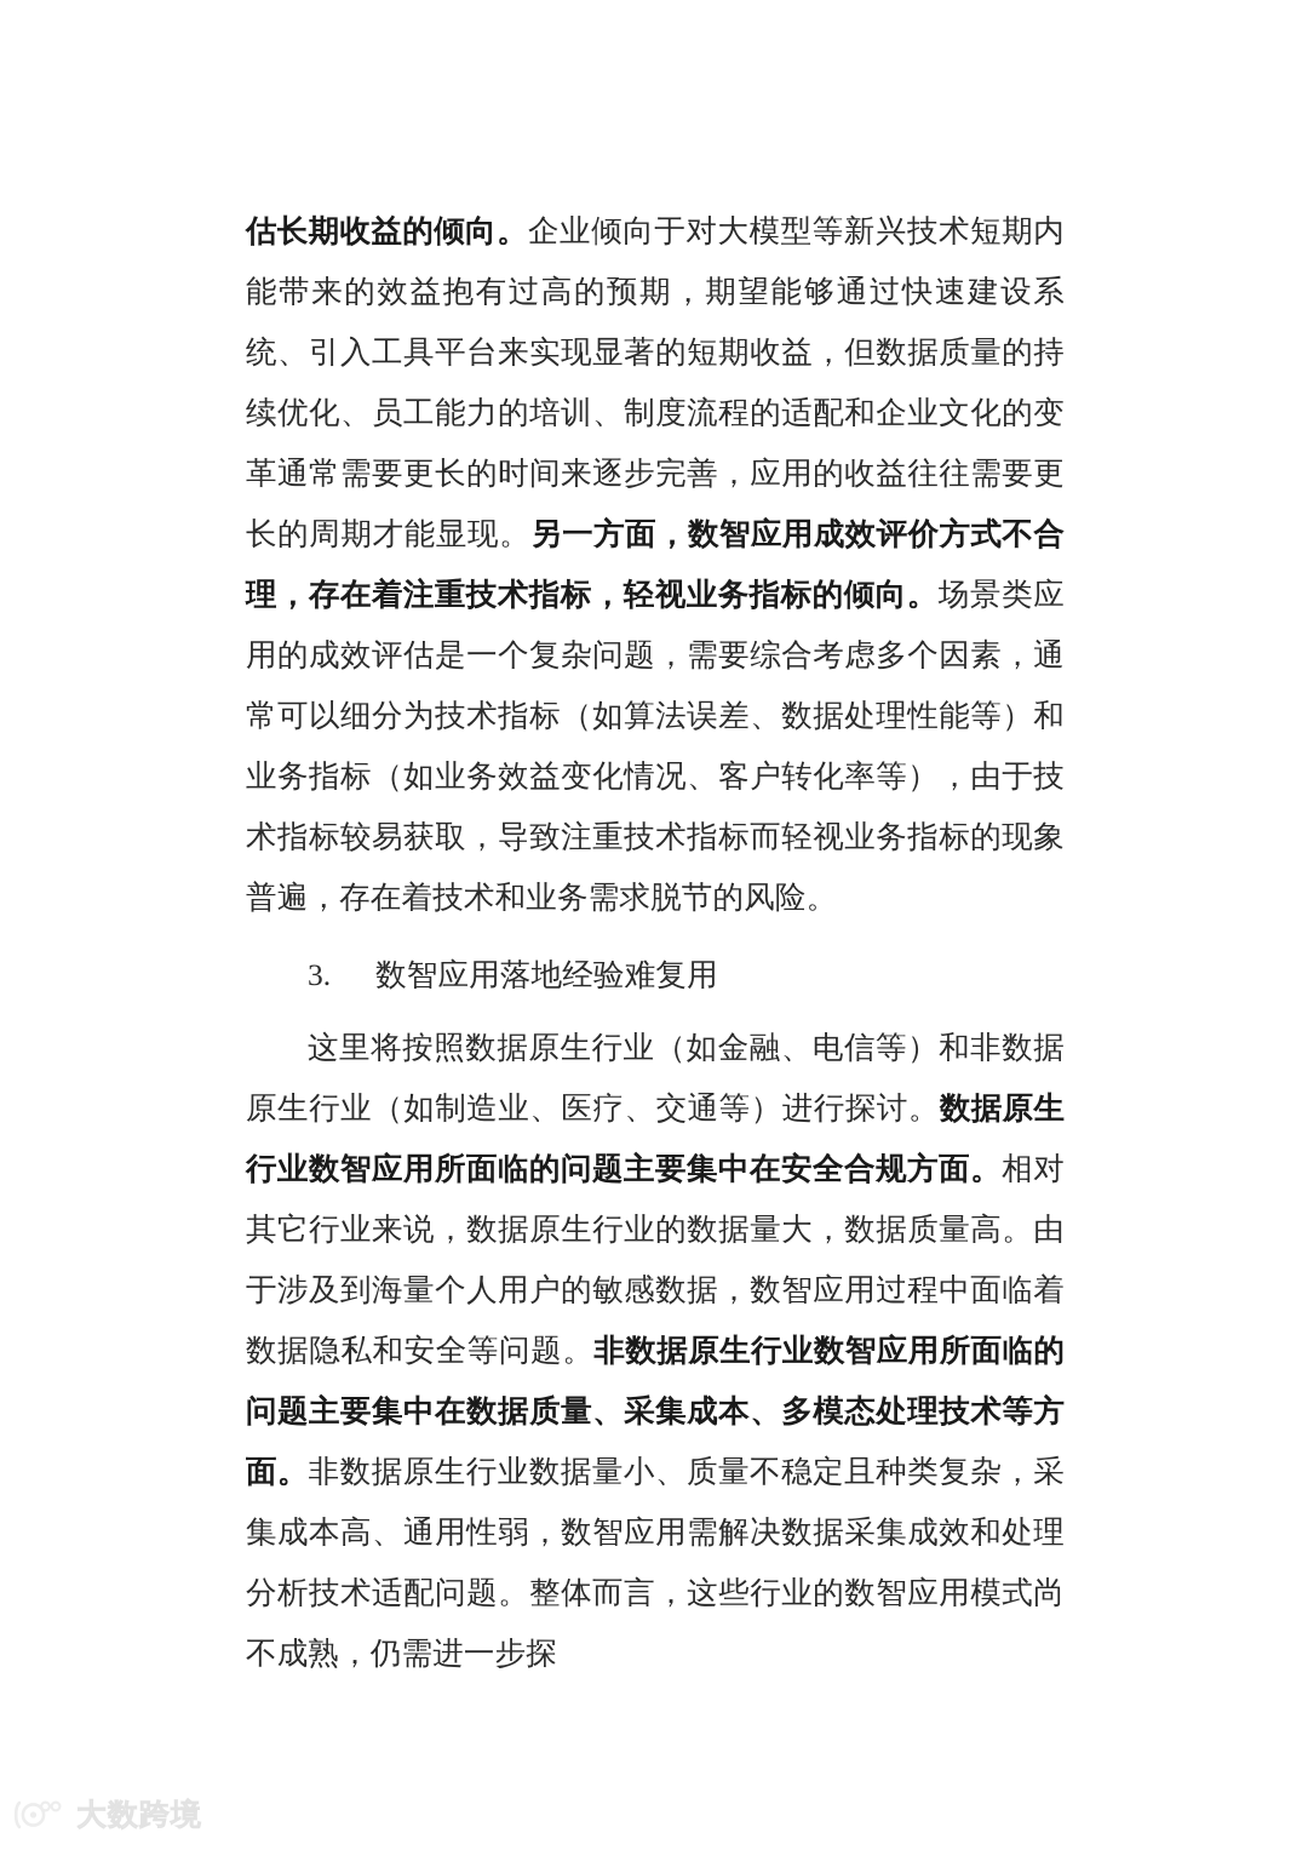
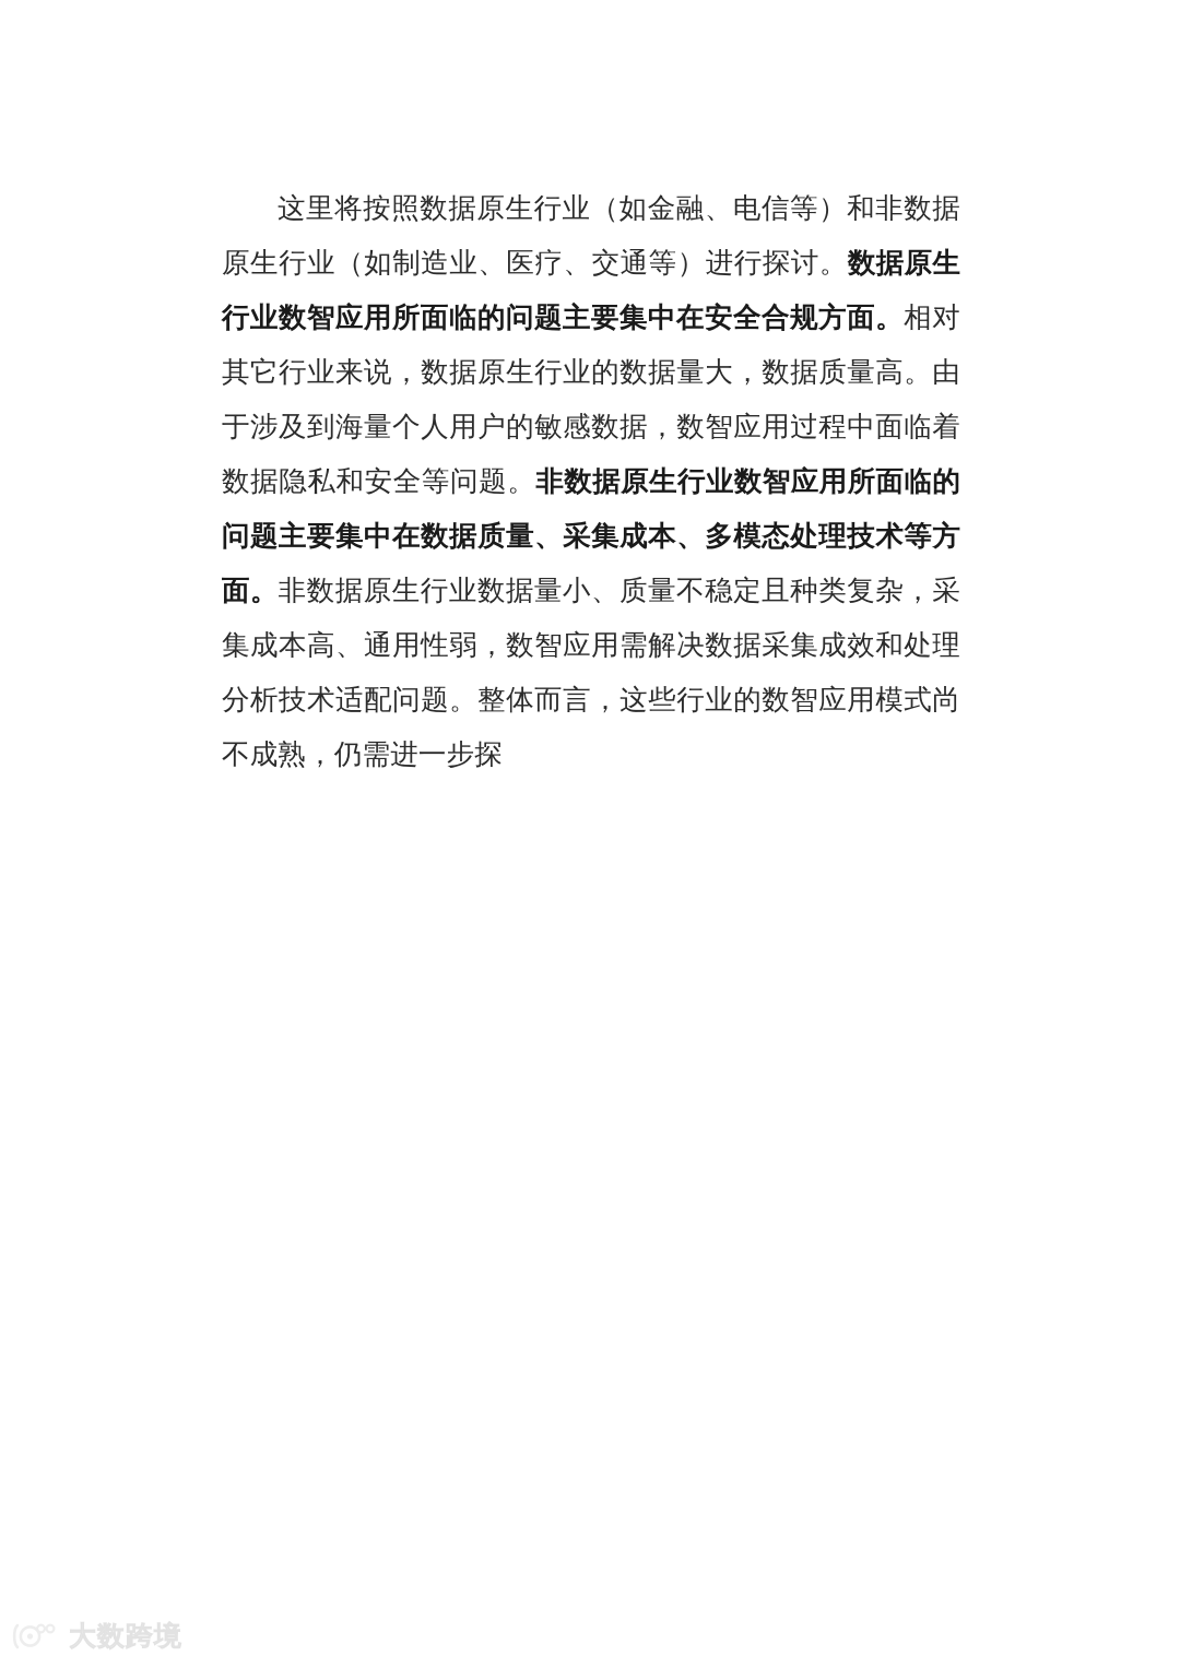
- 估长期收益的倾向。企业倾向于对大模型等新兴技术短期内能带来的效益抱有过高的预期，期望能够通过快速建设系统、引入工具平台来实现显著的短期收益，但数据质量的持续优化、员工能力的培训、制度流程的适配和企业文化的变革通常需要更长的时间来逐步完善，应用的收益往往需要更长的周期才能显现。另一方面，数智应用成效评价方式不合理，存在着注重技术指标，轻视业务指标的倾向。场景类应用的成效评估是一个复杂问题，需要综合考虑多个因素，通常可以细分为技术指标（如算法误差、数据处理性能等）和业务指标（如业务效益变化情况、客户转化率等），由于技术指标较易获取，导致注重技术指标而轻视业务指标的现象普遍，存在着技术和业务需求脱节的风险。
- 3. 数智应用落地经验难复用
  这里将按照数据原生行业（如金融、电信等）和非数据原生行业（如制造业、医疗、交通等）进行探讨。数据原生行业数智应用所面临的问题主要集中在安全合规方面。相对其它行业来说，数据原生行业的数据量大，数据质量高。由于涉及到海量个人用户的敏感数据，数智应用过程中面临着数据隐私和安全等问题。非数据原生行业数智应用所面临的问题主要集中在数据质量、采集成本、多模态处理技术等方面。非数据原生行业数据量小、质量不稳定且种类复杂，采集成本高、通用性弱，数智应用需解决数据采集成效和处理分析技术适配问题。整体而言，这些行业的数智应用模式尚不成熟，仍需进一步探
  大数跨境
